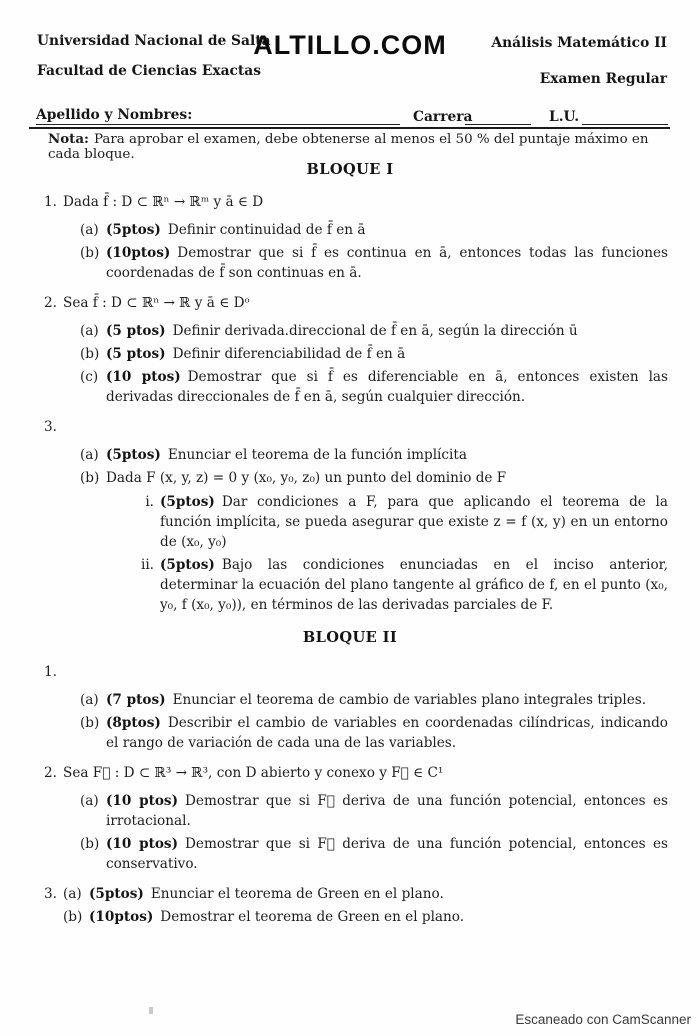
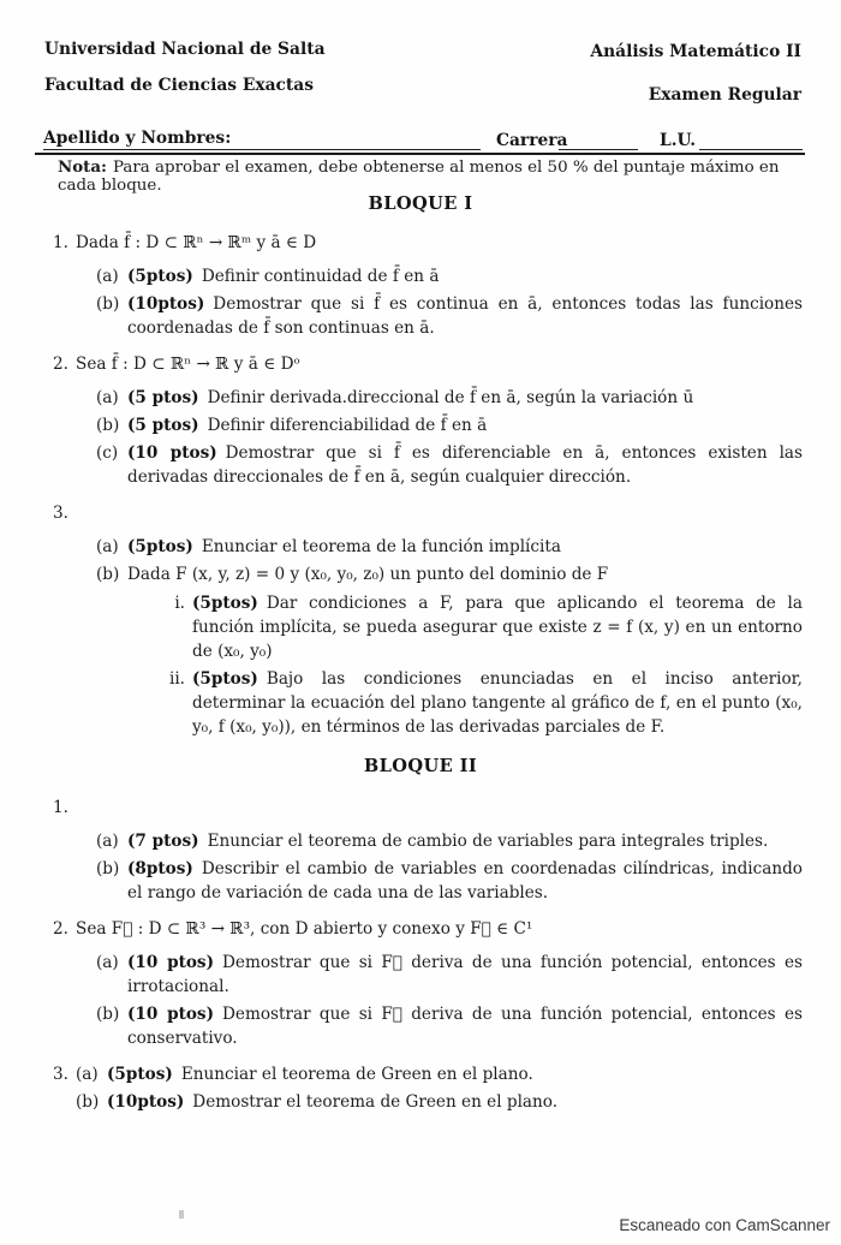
  Universidad Nacional de Salta
  Facultad de Ciencias Exactas
- ALTILLO.COM
  Análisis Matemático II
  Examen Regular
  Apellido y Nombres:
  Carrera
  L.U.
  Nota: Para aprobar el examen, debe obtenerse al menos el 50 % del puntaje máximo en cada bloque.
  BLOQUE I
  1.
  Dada f̄ : D ⊂ ℝⁿ → ℝᵐ y ā ∈ D
  (a)
  (5ptos) Definir continuidad de f̄ en ā
  (b)
  (10ptos) Demostrar que si f̄ es continua en ā, entonces todas las funciones coordenadas de f̄ son continuas en ā.
  2.
  Sea f̄ : D ⊂ ℝⁿ → ℝ y ā ∈ Dᵒ
  (a)
- (5 ptos) Definir derivada.direccional de f̄ en ā, según la dirección ū
+ (5 ptos) Definir derivada.direccional de f̄ en ā, según la variación ū
  (b)
  (5 ptos) Definir diferenciabilidad de f̄ en ā
  (c)
  (10 ptos) Demostrar que si f̄ es diferenciable en ā, entonces existen las derivadas direccionales de f̄ en ā, según cualquier dirección.
  3.
  (a)
  (5ptos) Enunciar el teorema de la función implícita
  (b)
  Dada F (x, y, z) = 0 y (x₀, y₀, z₀) un punto del dominio de F
  i.
  (5ptos) Dar condiciones a F, para que aplicando el teorema de la función implícita, se pueda asegurar que existe z = f (x, y) en un entorno de (x₀, y₀)
  ii.
  (5ptos) Bajo las condiciones enunciadas en el inciso anterior, determinar la ecuación del plano tangente al gráfico de f, en el punto (x₀, y₀, f (x₀, y₀)), en términos de las derivadas parciales de F.
  BLOQUE II
  1.
  (a)
- (7 ptos) Enunciar el teorema de cambio de variables plano integrales triples.
+ (7 ptos) Enunciar el teorema de cambio de variables para integrales triples.
  (b)
  (8ptos) Describir el cambio de variables en coordenadas cilíndricas, indicando el rango de variación de cada una de las variables.
  2.
  Sea F⃗ : D ⊂ ℝ³ → ℝ³, con D abierto y conexo y F⃗ ∈ C¹
  (a)
  (10 ptos) Demostrar que si F⃗ deriva de una función potencial, entonces es irrotacional.
  (b)
  (10 ptos) Demostrar que si F⃗ deriva de una función potencial, entonces es conservativo.
  3.
  (a)
  (5ptos) Enunciar el teorema de Green en el plano.
  (b)
  (10ptos) Demostrar el teorema de Green en el plano.
  Escaneado con CamScanner
